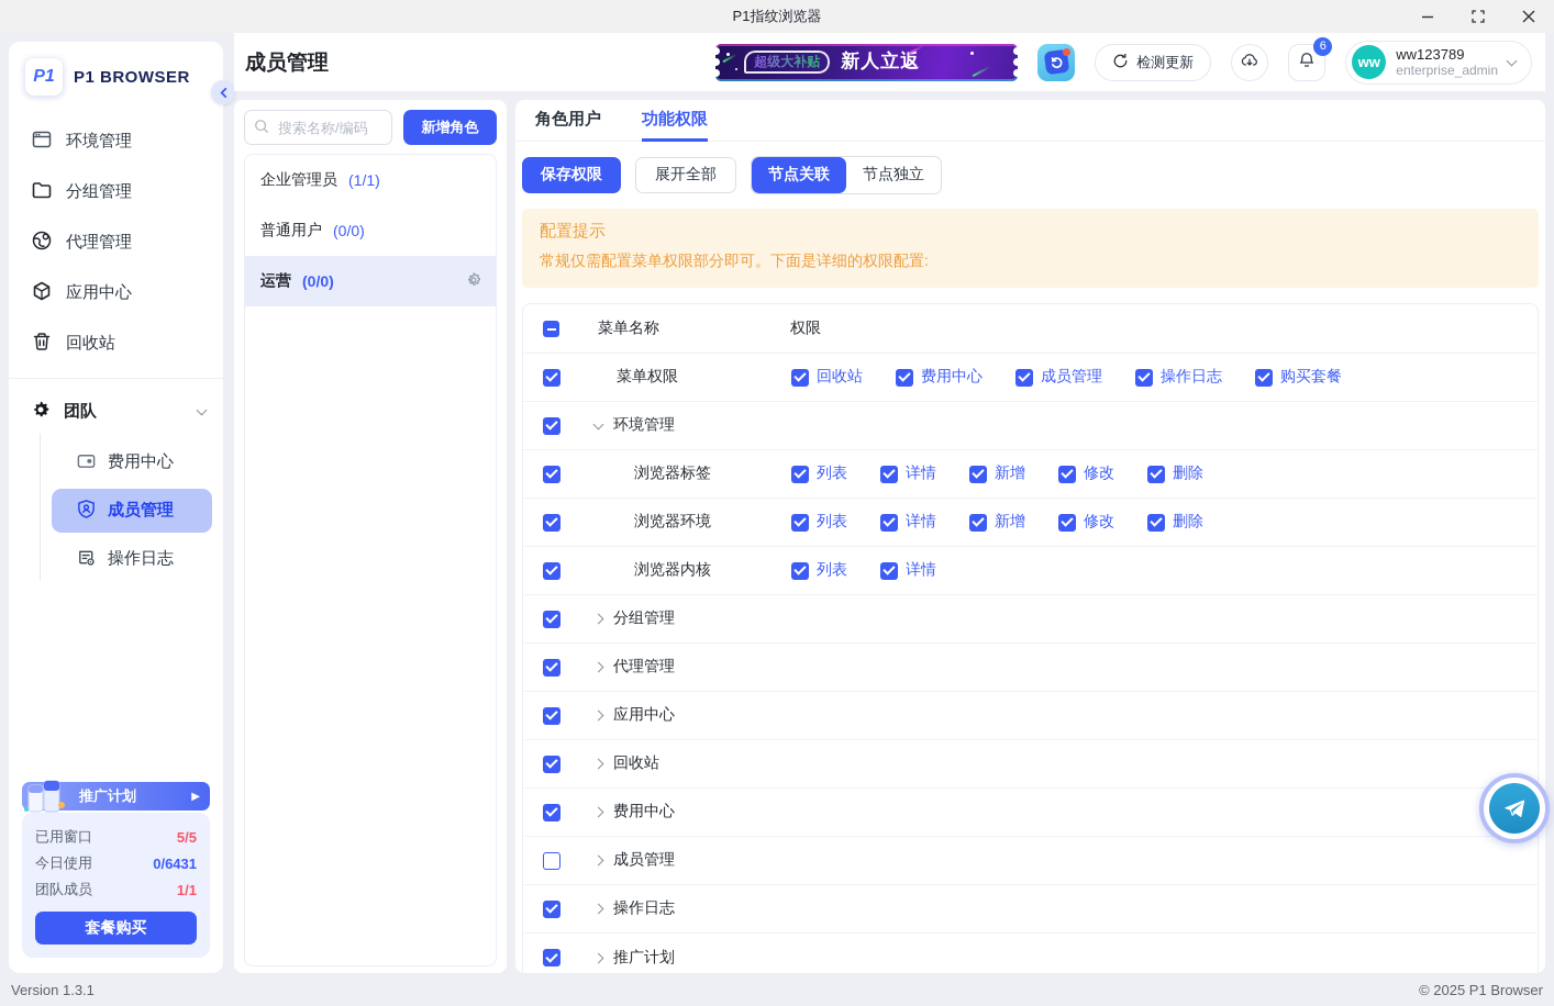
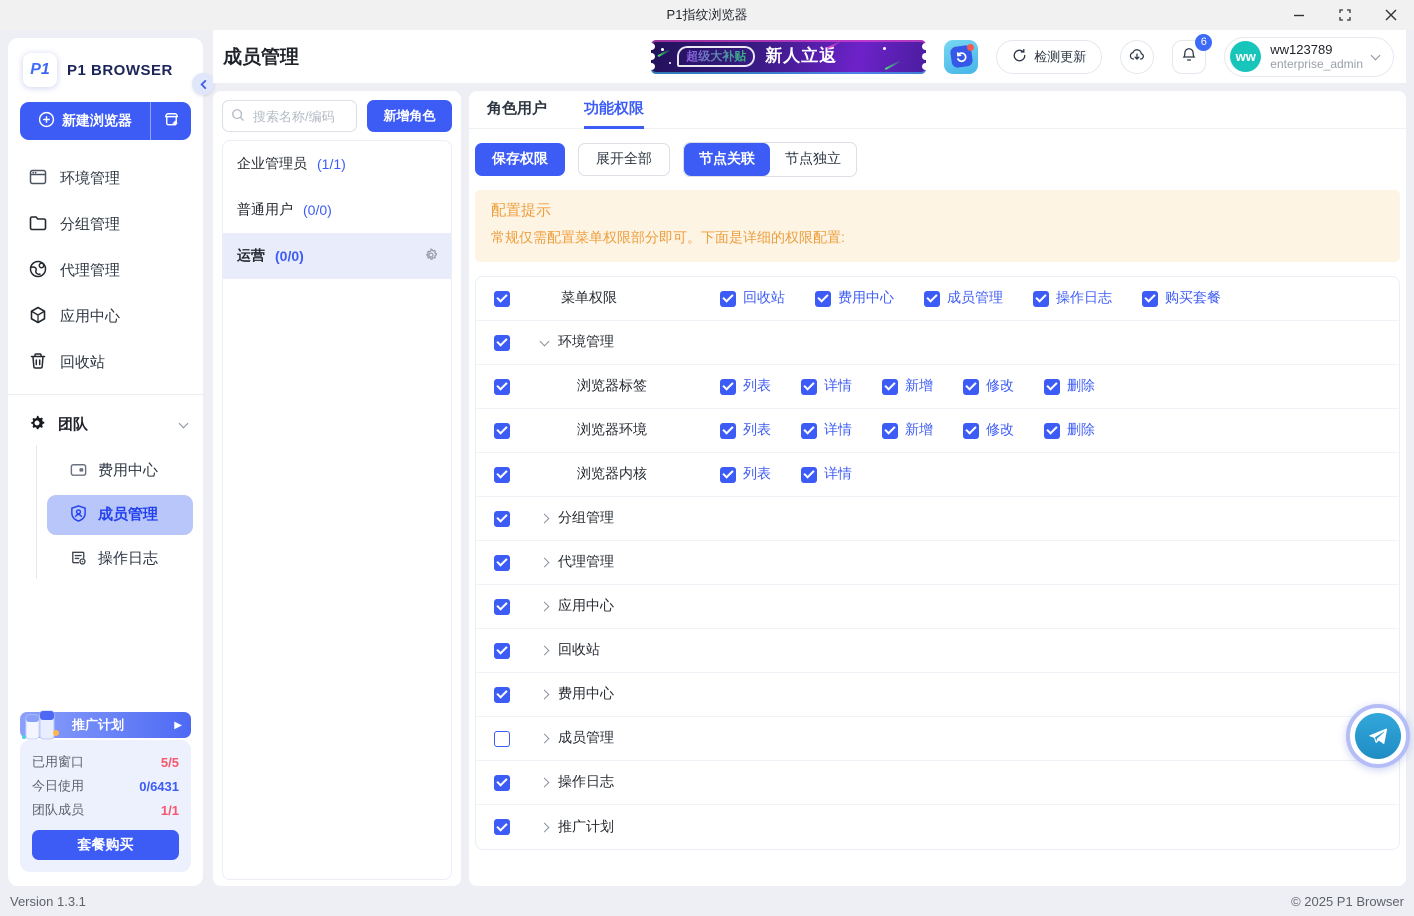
  P1指纹浏览器
  P1
  P1 BROWSER
+ 新建浏览器
  环境管理
  分组管理
  代理管理
  应用中心
  回收站
  团队
  费用中心
  成员管理
  操作日志
  推广计划
  ▶
  已用窗口
  5/5
  今日使用
  0/6431
  团队成员
  1/1
  套餐购买
  成员管理
  超级大补贴
  新人立返
  检测更新
  6
  ww
  ww123789
  enterprise_admin
  搜索名称/编码
  新增角色
  企业管理员
  (1/1)
  普通用户
  (0/0)
  运营
  (0/0)
  角色用户
  功能权限
  保存权限
  展开全部
  节点关联
  节点独立
  配置提示
  常规仅需配置菜单权限部分即可。下面是详细的权限配置:
- 菜单名称
- 权限
  菜单权限
  回收站
  费用中心
  成员管理
  操作日志
  购买套餐
  环境管理
  浏览器标签
  列表
  详情
  新增
  修改
  删除
  浏览器环境
  列表
  详情
  新增
  修改
  删除
  浏览器内核
  列表
  详情
  分组管理
  代理管理
  应用中心
  回收站
  费用中心
  成员管理
  操作日志
  推广计划
  Version 1.3.1
  © 2025 P1 Browser
